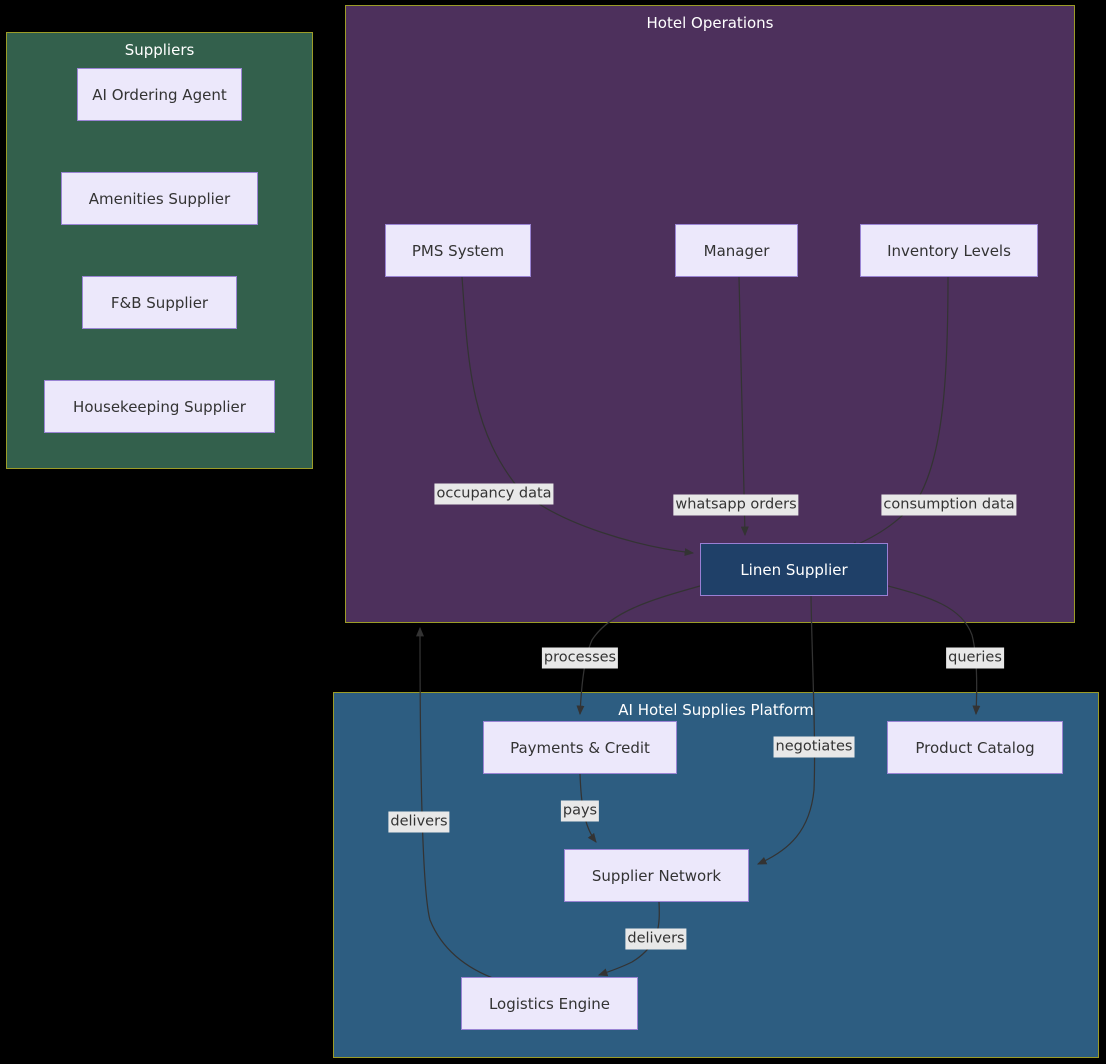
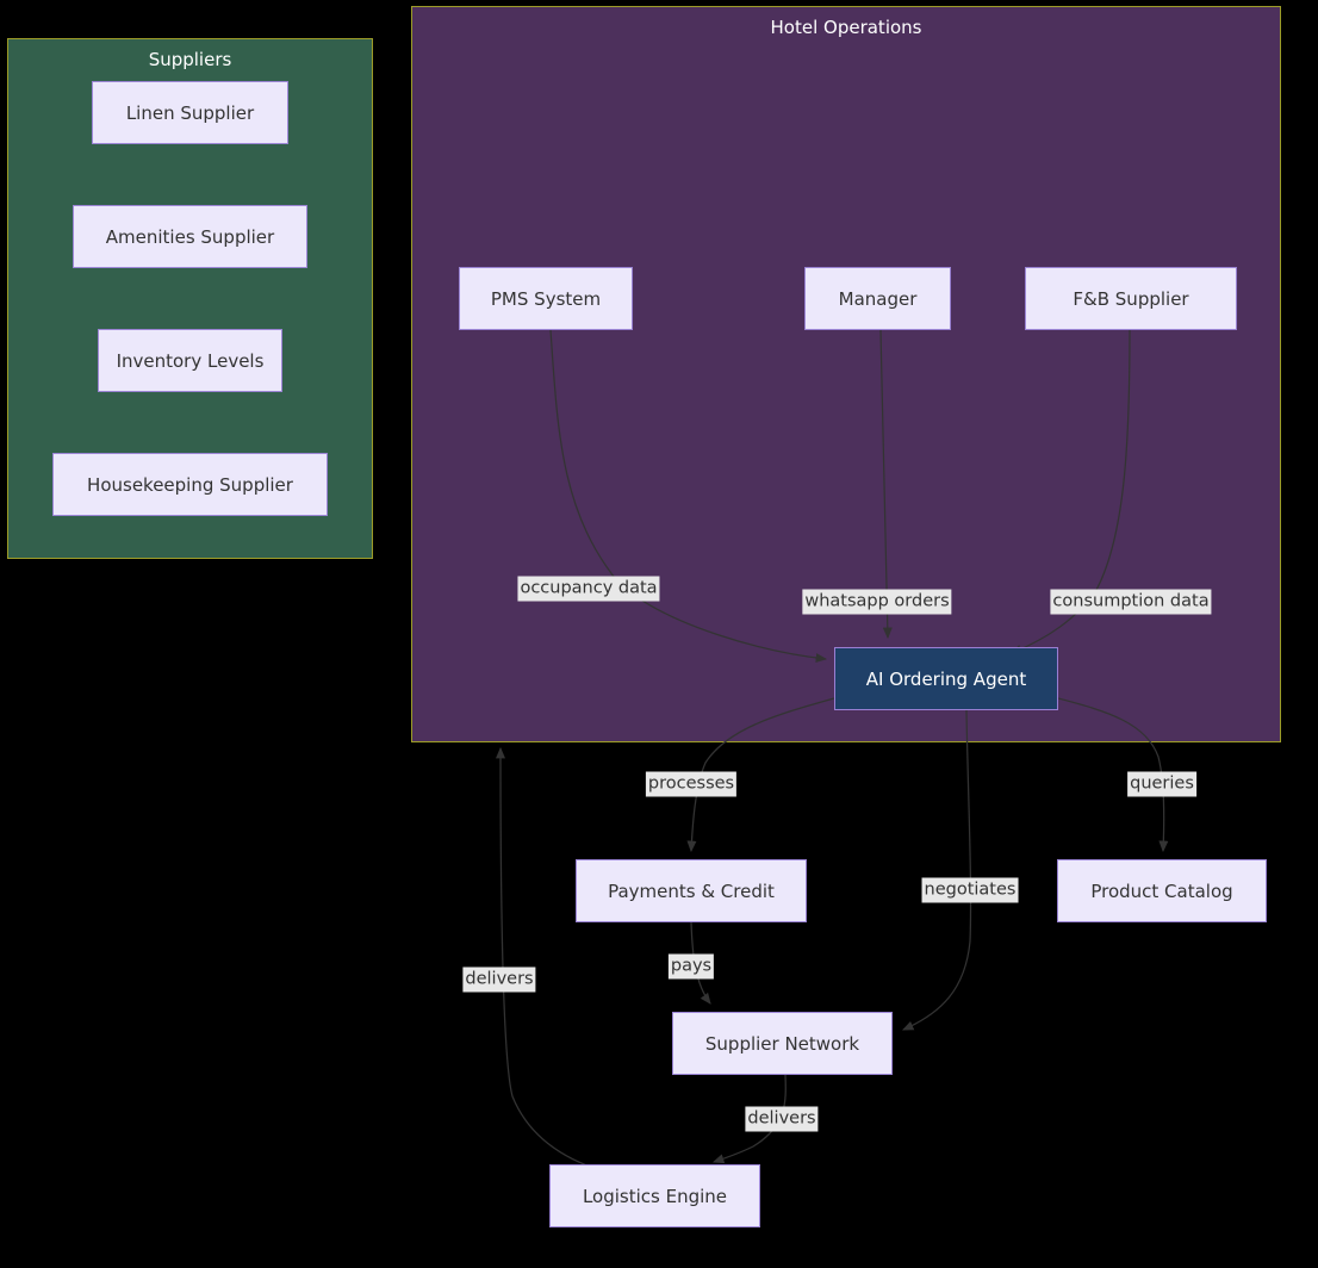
  Suppliers
  Hotel Operations
- AI Hotel Supplies Platform
- AI Ordering Agent
+ Linen Supplier
  Amenities Supplier
- F&B Supplier
+ Inventory Levels
  Housekeeping Supplier
  PMS System
  Manager
- Inventory Levels
+ F&B Supplier
- Linen Supplier
+ AI Ordering Agent
  Payments & Credit
  Product Catalog
  Supplier Network
  Logistics Engine
  occupancy data
  whatsapp orders
  consumption data
  processes
  queries
  negotiates
  pays
  delivers
  delivers
